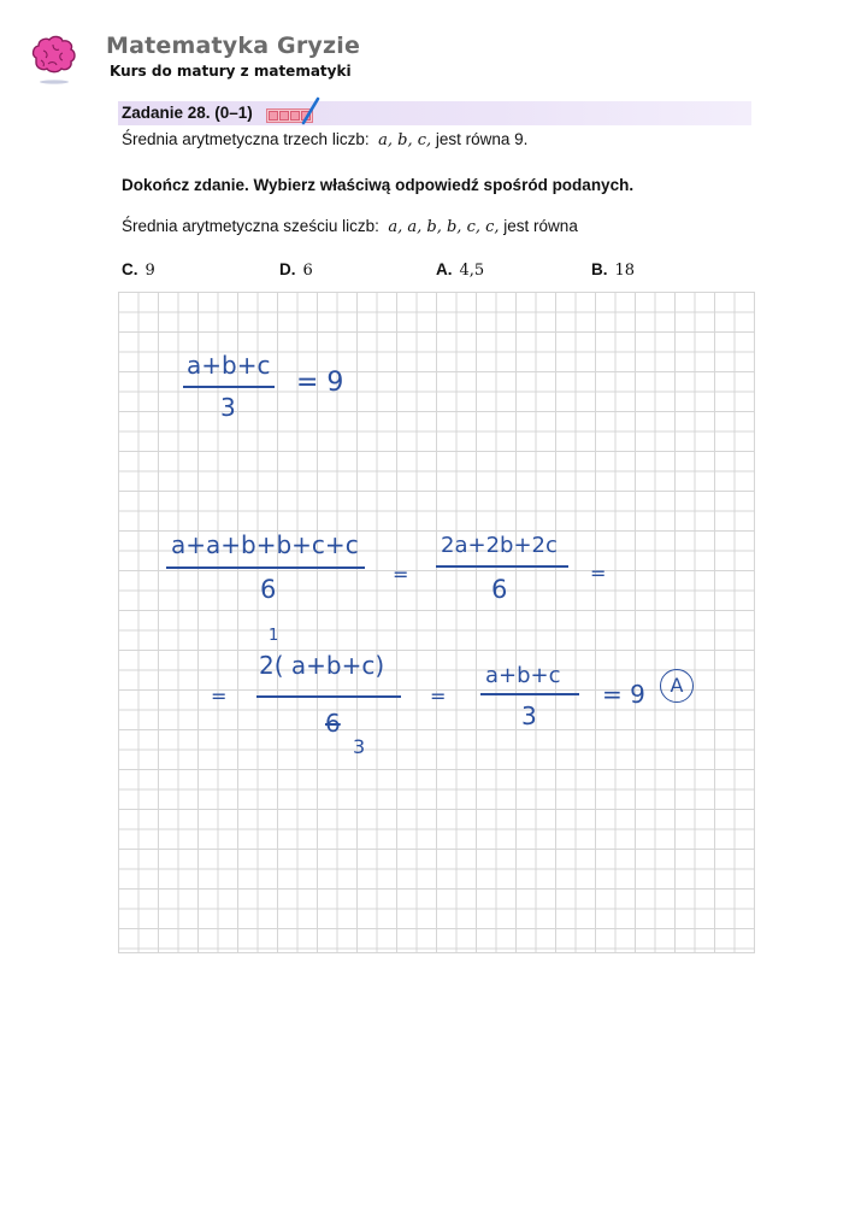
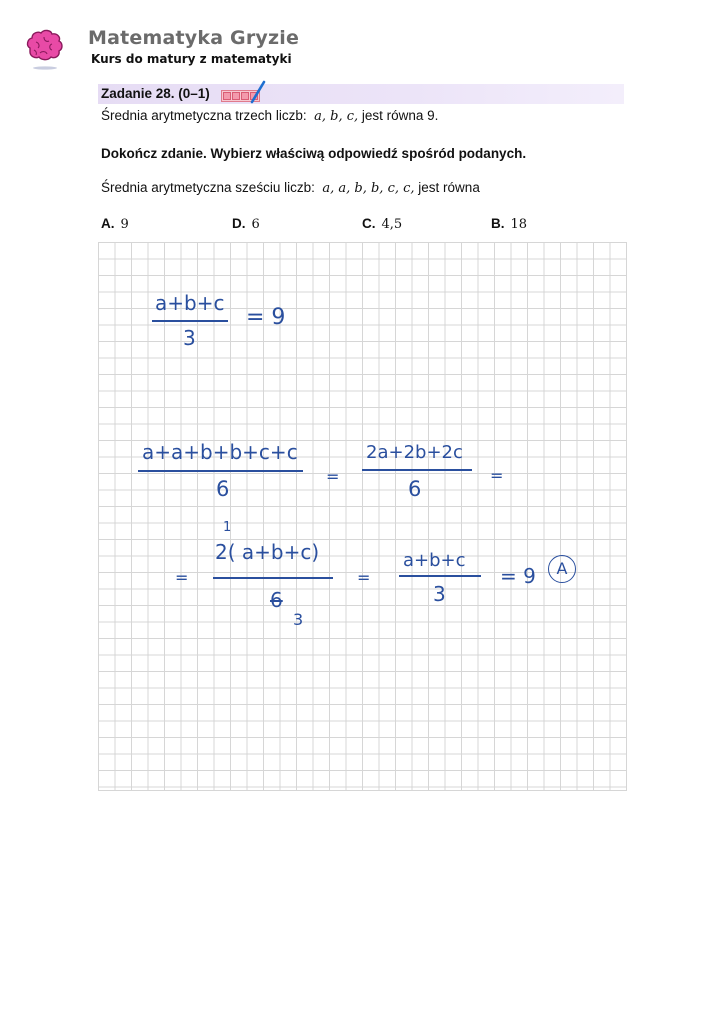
  Matematyka Gryzie
  Kurs do matury z matematyki
  Zadanie 28. (0–1)
  Średnia arytmetyczna trzech liczb: a, b, c, jest równa 9.
  Dokończ zdanie. Wybierz właściwą odpowiedź spośród podanych.
  Średnia arytmetyczna sześciu liczb: a, a, b, b, c, c, jest równa
- C. 9
+ A. 9
  D. 6
- A. 4,5
+ C. 4,5
  B. 18
  a+b+c
  3
  = 9
  a+a+b+b+c+c
  6
  =
  2a+2b+2c
  6
  =
  =
  1
  2( a+b+c)
  6
  3
  =
  a+b+c
  3
  = 9
  A
